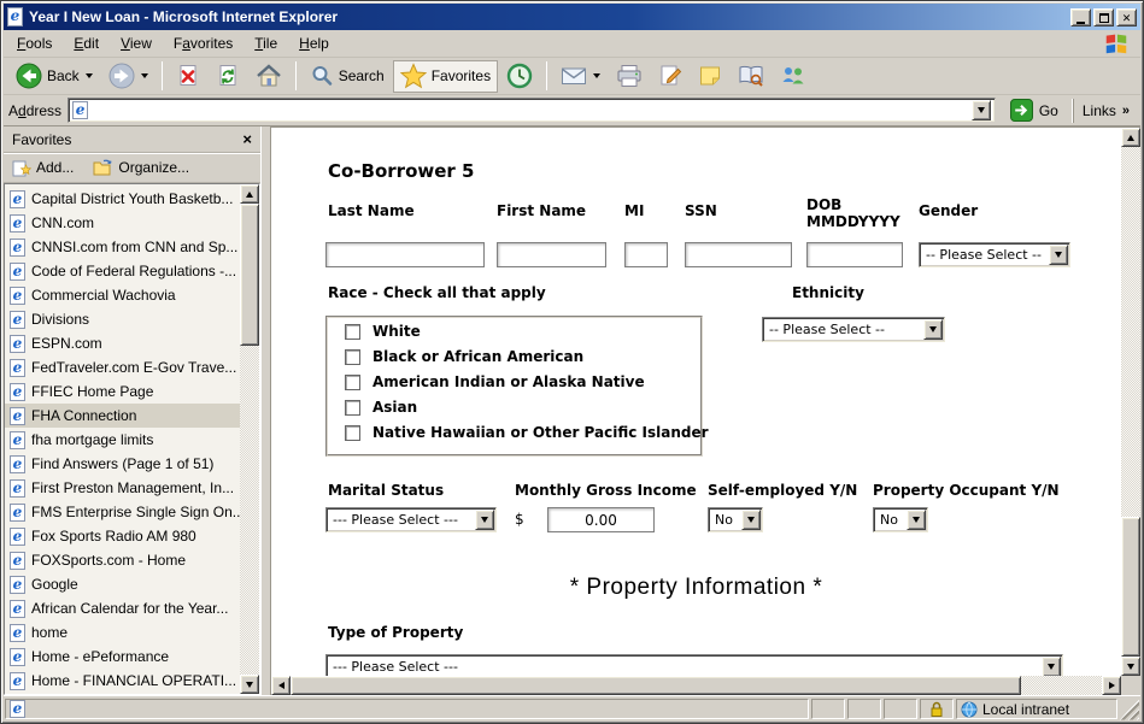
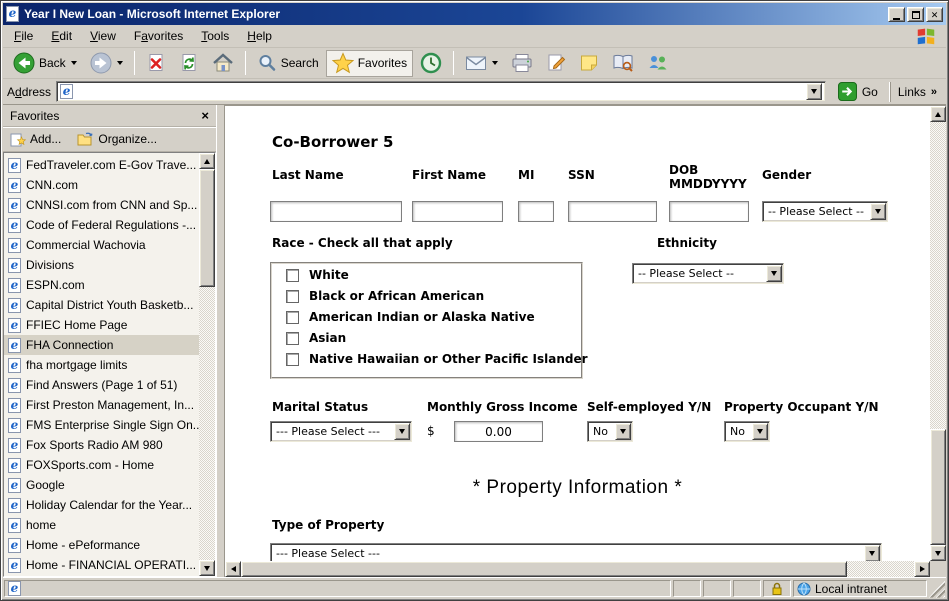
  e
  Year I New Loan - Microsoft Internet Explorer
  ✕
- Fools
+ File
  Edit
  View
  Favorites
- Tile
+ Tools
  Help
  Back
  Search
  Favorites
  Address
  e
  Go
  Links
  »
  Favorites
  ×
  Add...
  Organize...
  e
- Capital District Youth Basketb...
+ FedTraveler.com E-Gov Trave...
  e
  CNN.com
  e
  CNNSI.com from CNN and Sp...
  e
  Code of Federal Regulations -...
  e
  Commercial Wachovia
  e
  Divisions
  e
  ESPN.com
  e
- FedTraveler.com E-Gov Trave...
+ Capital District Youth Basketb...
  e
  FFIEC Home Page
  e
  FHA Connection
  e
  fha mortgage limits
  e
  Find Answers (Page 1 of 51)
  e
  First Preston Management, In...
  e
  FMS Enterprise Single Sign On..
  e
  Fox Sports Radio AM 980
  e
  FOXSports.com - Home
  e
  Google
  e
- African Calendar for the Year...
+ Holiday Calendar for the Year...
  e
  home
  e
  Home - ePeformance
  e
  Home - FINANCIAL OPERATI...
  Co-Borrower 5
  Last Name
  First Name
  MI
  SSN
  DOB
  MMDDYYYY
  Gender
  -- Please Select --
  Race - Check all that apply
  Ethnicity
  White
  Black or African American
  American Indian or Alaska Native
  Asian
  Native Hawaiian or Other Pacific Islander
  -- Please Select --
  Marital Status
  Monthly Gross Income
  Self-employed Y/N
  Property Occupant Y/N
  --- Please Select ---
  $
  0.00
  No
  No
  * Property Information *
  Type of Property
  --- Please Select ---
  e
  Local intranet
